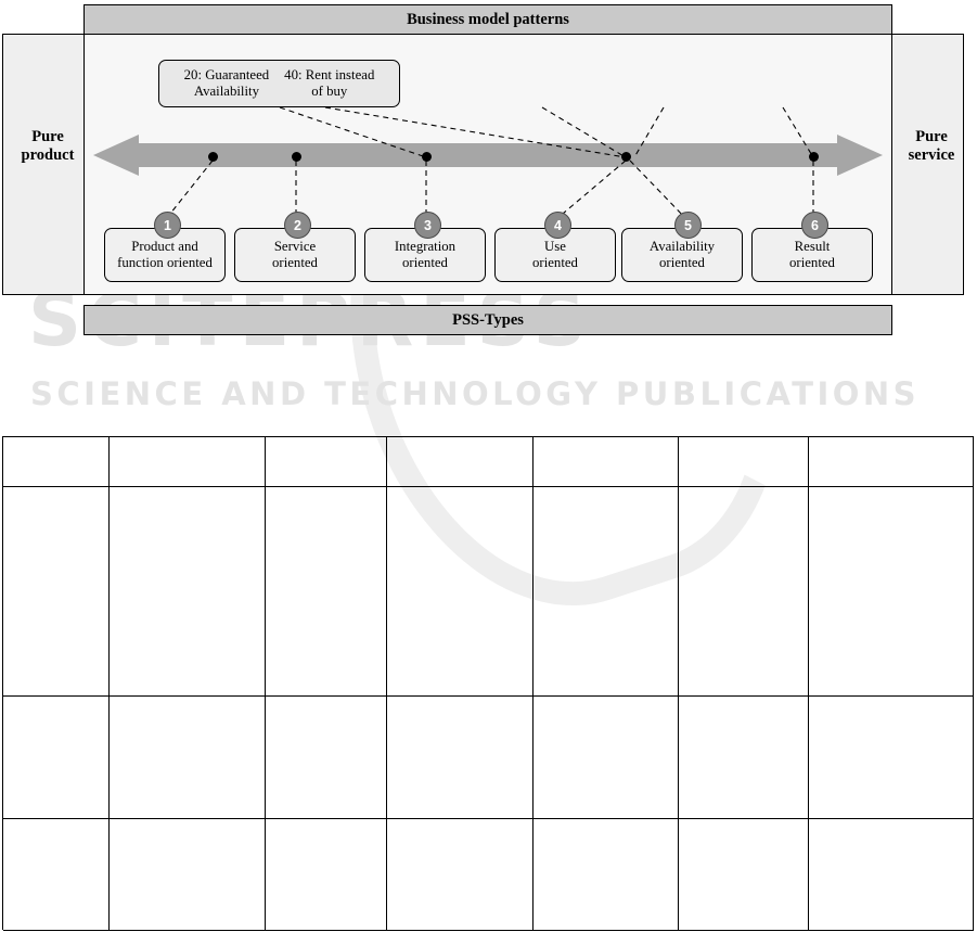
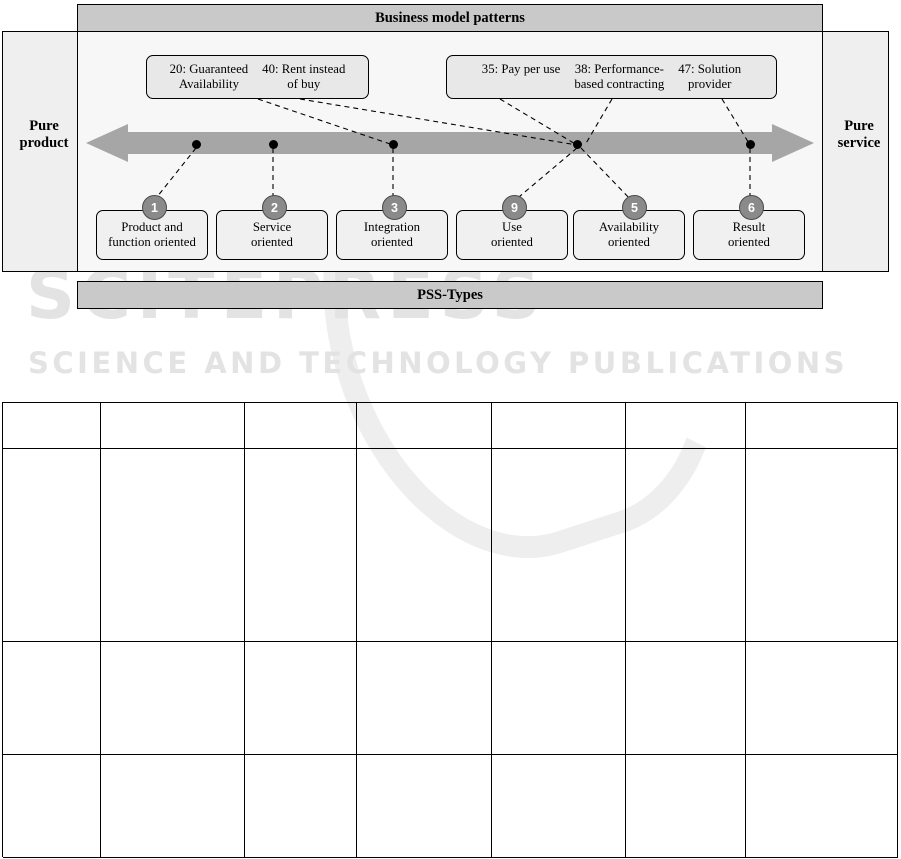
  SCIENCE AND TECHNOLOGY PUBLICATIONS
  Business model patterns
  Pure
  product
  Pure
  service
  20: Guaranteed
  Availability
  40: Rent instead
  of buy
+ 35: Pay per use
+ 38: Performance-
+ based contracting
+ 47: Solution
+ provider
  1
  2
  3
- 4
+ 9
  5
  6
  Product and
  function oriented
  Service
  oriented
  Integration
  oriented
  Use
  oriented
  Availability
  oriented
  Result
  oriented
  PSS-Types
